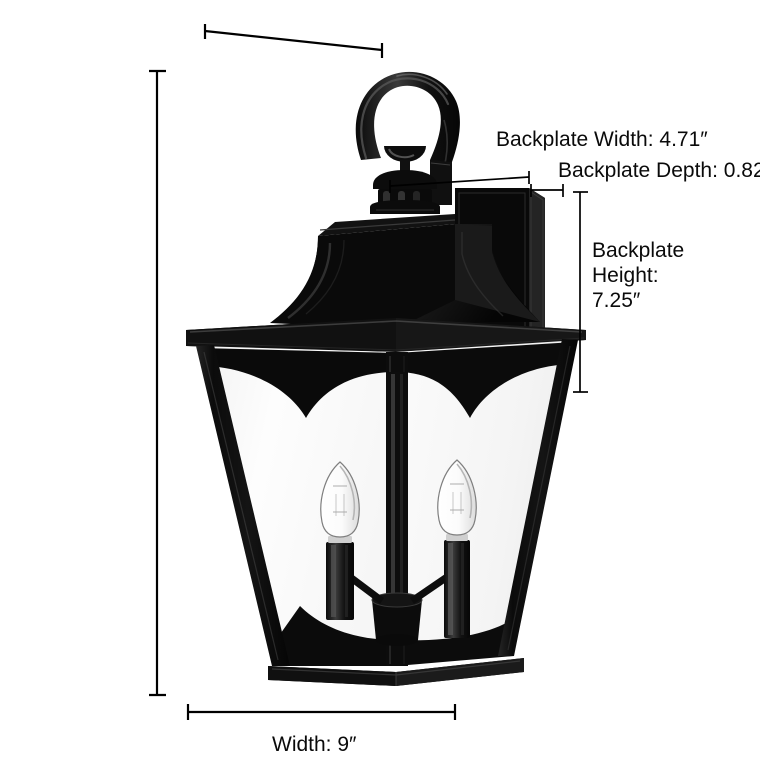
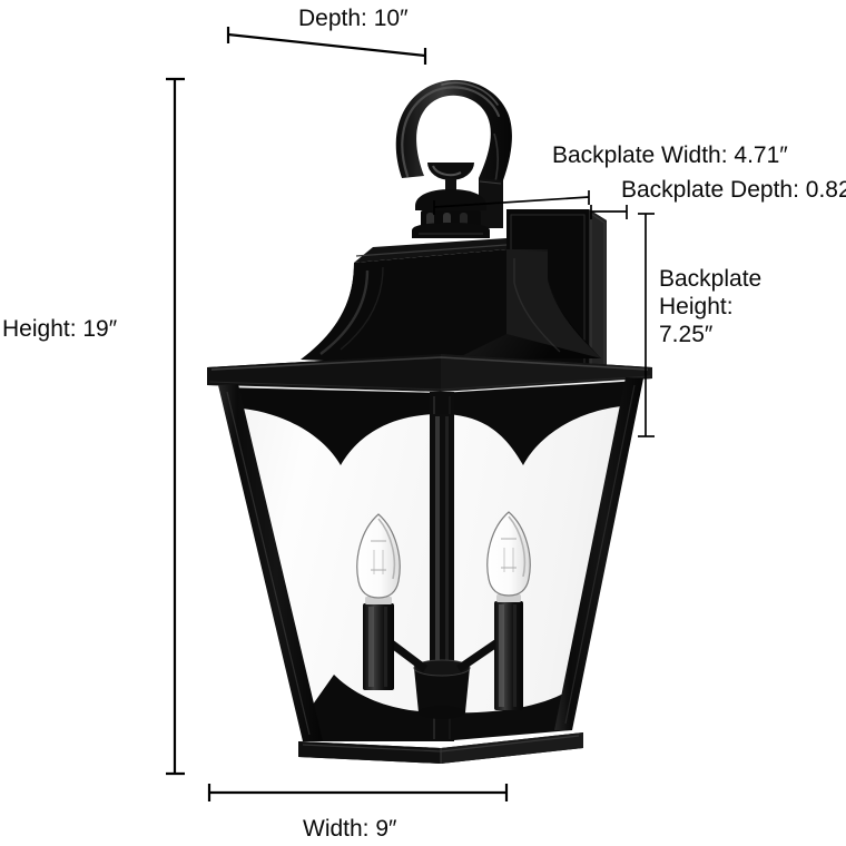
+ Depth: 10″
+ Height: 19″
  Backplate Width: 4.71″
  Backplate Depth: 0.82
  Backplate Height:
  7.25″
  Width: 9″
